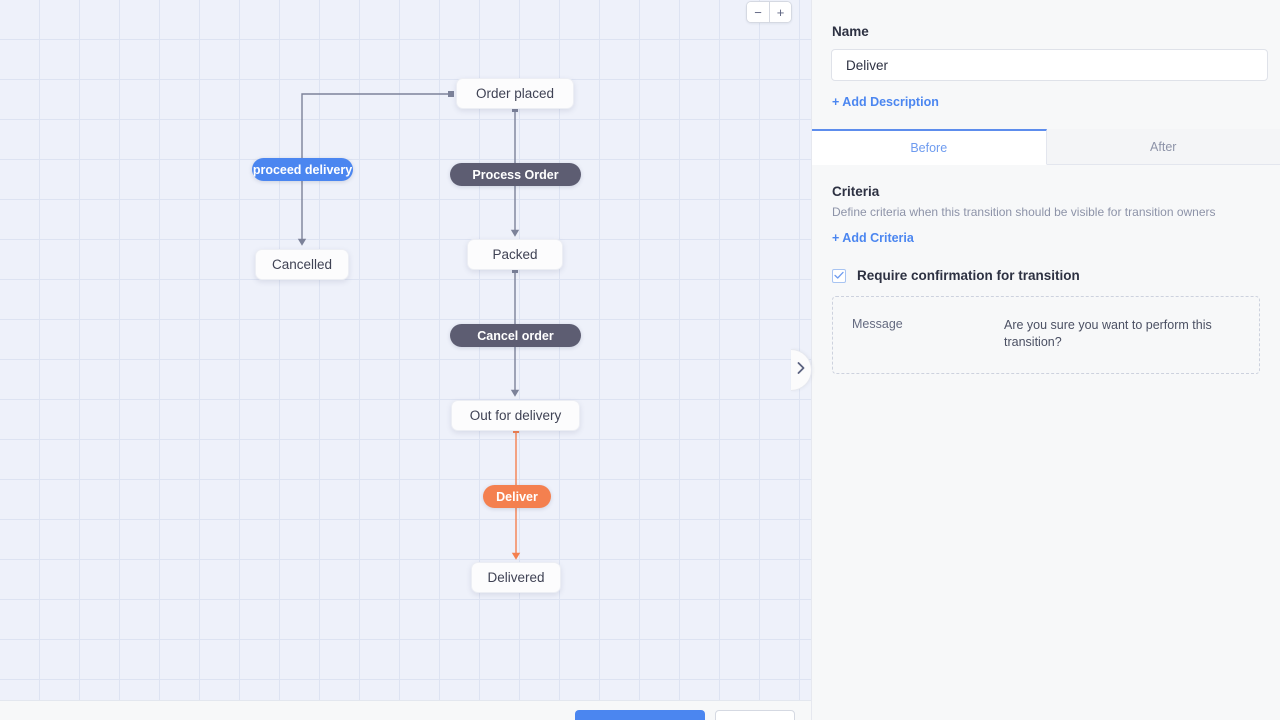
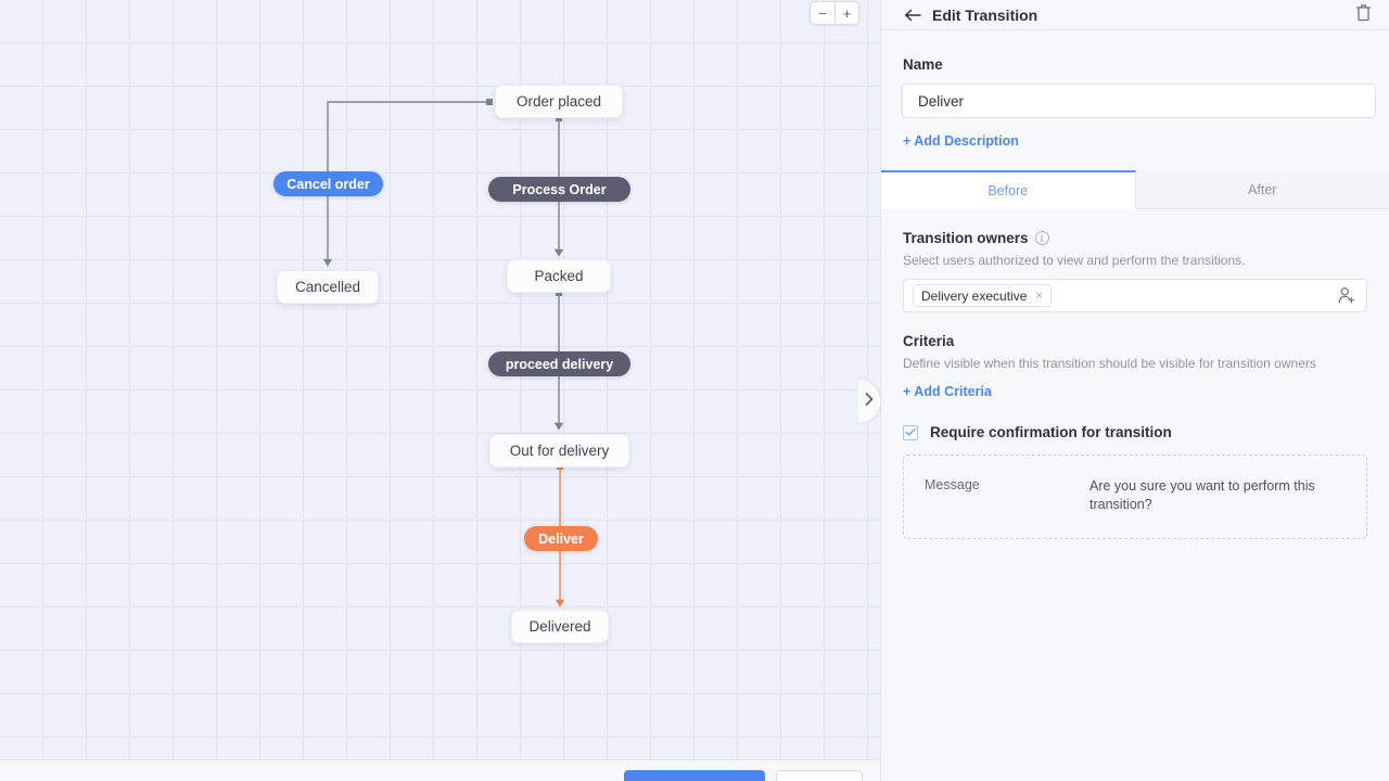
  Order placed
  Cancelled
  Packed
  Out for delivery
  Delivered
- proceed delivery
+ Cancel order
  Process Order
- Cancel order
+ proceed delivery
  Deliver
  −
  +
+ Edit Transition
  Name
  Deliver
  + Add Description
  Before
  After
+ Transition owners
+ i
+ Select users authorized to view and perform the transitions.
+ Delivery executive
+ ×
  Criteria
- Define criteria when this transition should be visible for transition owners
+ Define visible when this transition should be visible for transition owners
  + Add Criteria
  Require confirmation for transition
  Message
  Are you sure you want to perform this transition?
